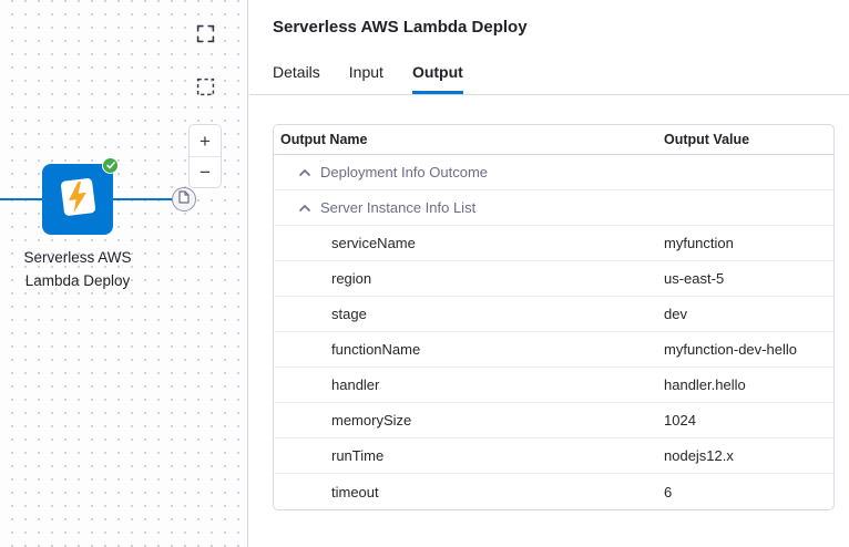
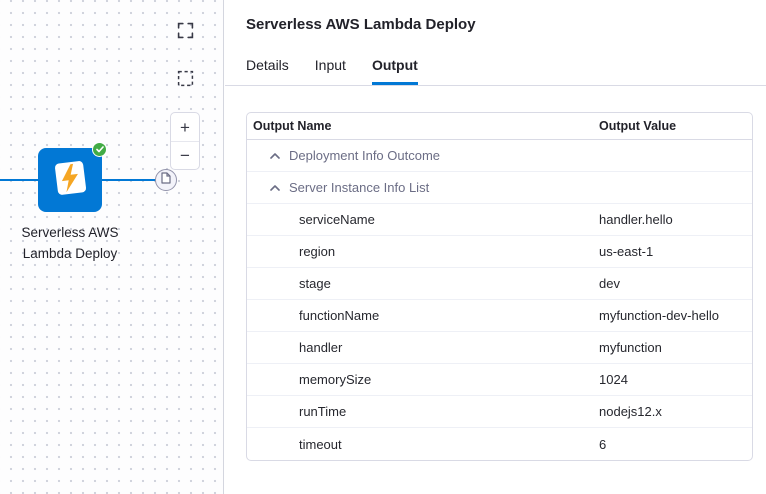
  Serverless AWS Lambda Deploy
  +
  −
  Serverless AWS Lambda Deploy
  Details
  Input
  Output
  Output Name
  Output Value
  Deployment Info Outcome
  Server Instance Info List
  serviceName
- myfunction
+ handler.hello
  region
- us-east-5
+ us-east-1
  stage
  dev
  functionName
  myfunction-dev-hello
  handler
- handler.hello
+ myfunction
  memorySize
  1024
  runTime
  nodejs12.x
  timeout
  6
